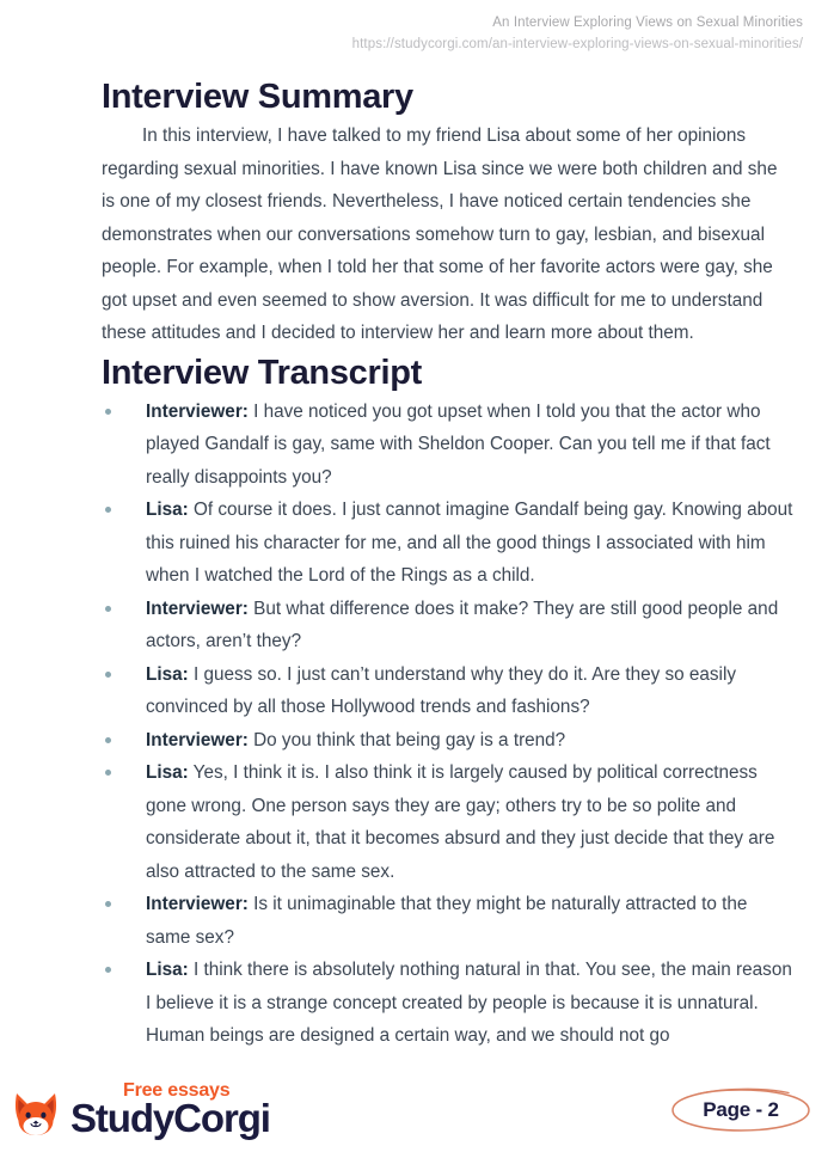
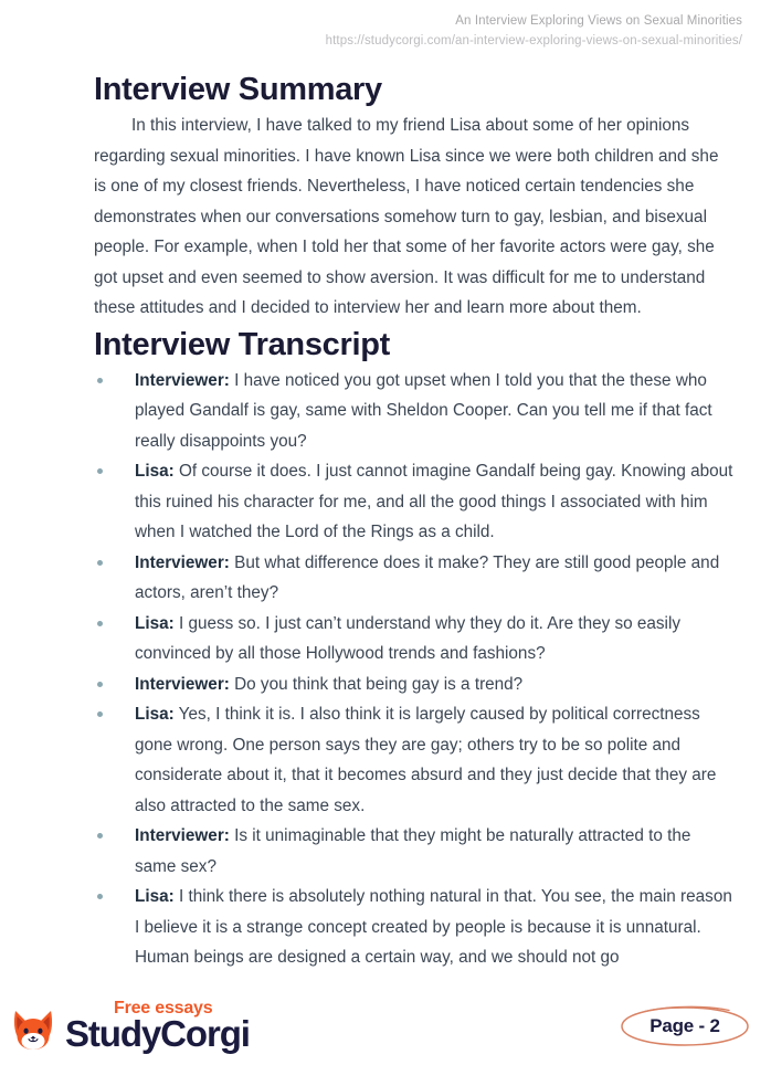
  An Interview Exploring Views on Sexual Minorities
  https://studycorgi.com/an-interview-exploring-views-on-sexual-minorities/
  Interview Summary
  In this interview, I have talked to my friend Lisa about some of her opinions regarding sexual minorities. I have known Lisa since we were both children and she is one of my closest friends. Nevertheless, I have noticed certain tendencies she demonstrates when our conversations somehow turn to gay, lesbian, and bisexual people. For example, when I told her that some of her favorite actors were gay, she got upset and even seemed to show aversion. It was difficult for me to understand these attitudes and I decided to interview her and learn more about them.
  Interview Transcript
- Interviewer: I have noticed you got upset when I told you that the actor who played Gandalf is gay, same with Sheldon Cooper. Can you tell me if that fact really disappoints you?
+ Interviewer: I have noticed you got upset when I told you that the these who played Gandalf is gay, same with Sheldon Cooper. Can you tell me if that fact really disappoints you?
  Lisa: Of course it does. I just cannot imagine Gandalf being gay. Knowing about this ruined his character for me, and all the good things I associated with him when I watched the Lord of the Rings as a child.
  Interviewer: But what difference does it make? They are still good people and actors, aren’t they?
  Lisa: I guess so. I just can’t understand why they do it. Are they so easily convinced by all those Hollywood trends and fashions?
  Interviewer: Do you think that being gay is a trend?
  Lisa: Yes, I think it is. I also think it is largely caused by political correctness gone wrong. One person says they are gay; others try to be so polite and considerate about it, that it becomes absurd and they just decide that they are also attracted to the same sex.
  Interviewer: Is it unimaginable that they might be naturally attracted to the same sex?
  Lisa: I think there is absolutely nothing natural in that. You see, the main reason I believe it is a strange concept created by people is because it is unnatural. Human beings are designed a certain way, and we should not go
  Free essays
  StudyCorgi
  Page - 2
